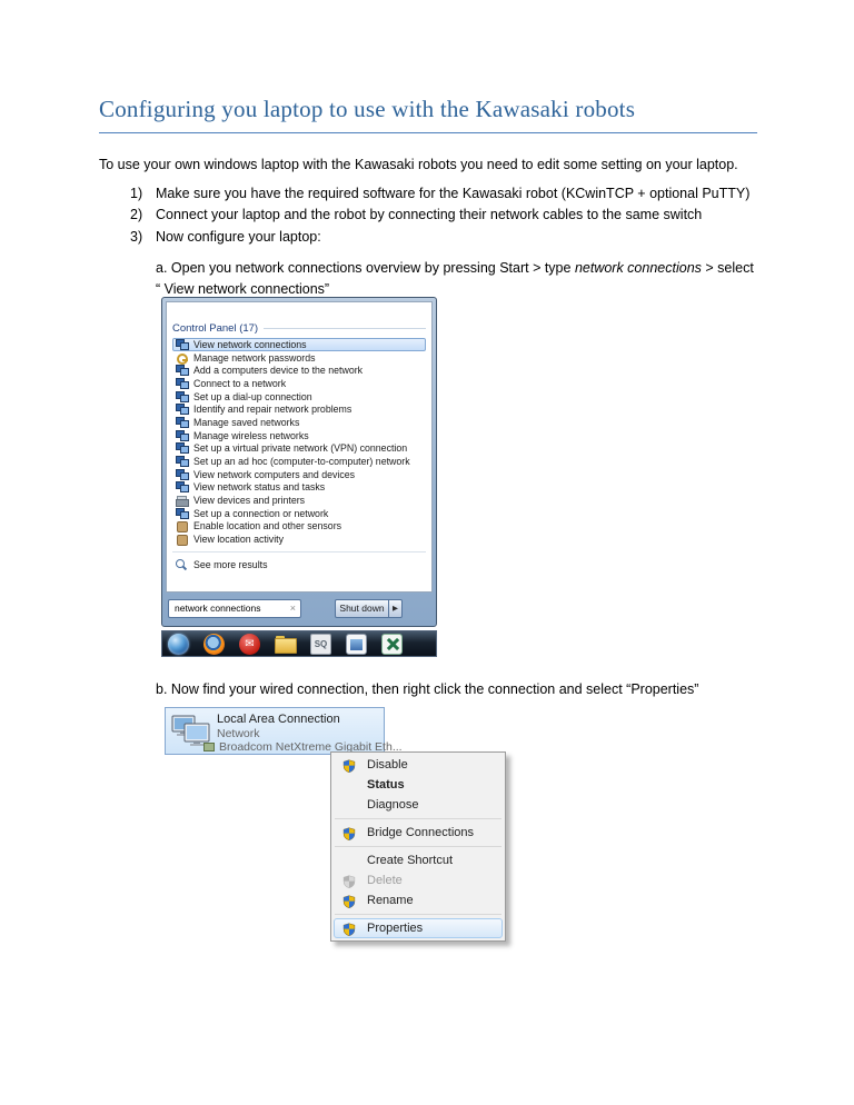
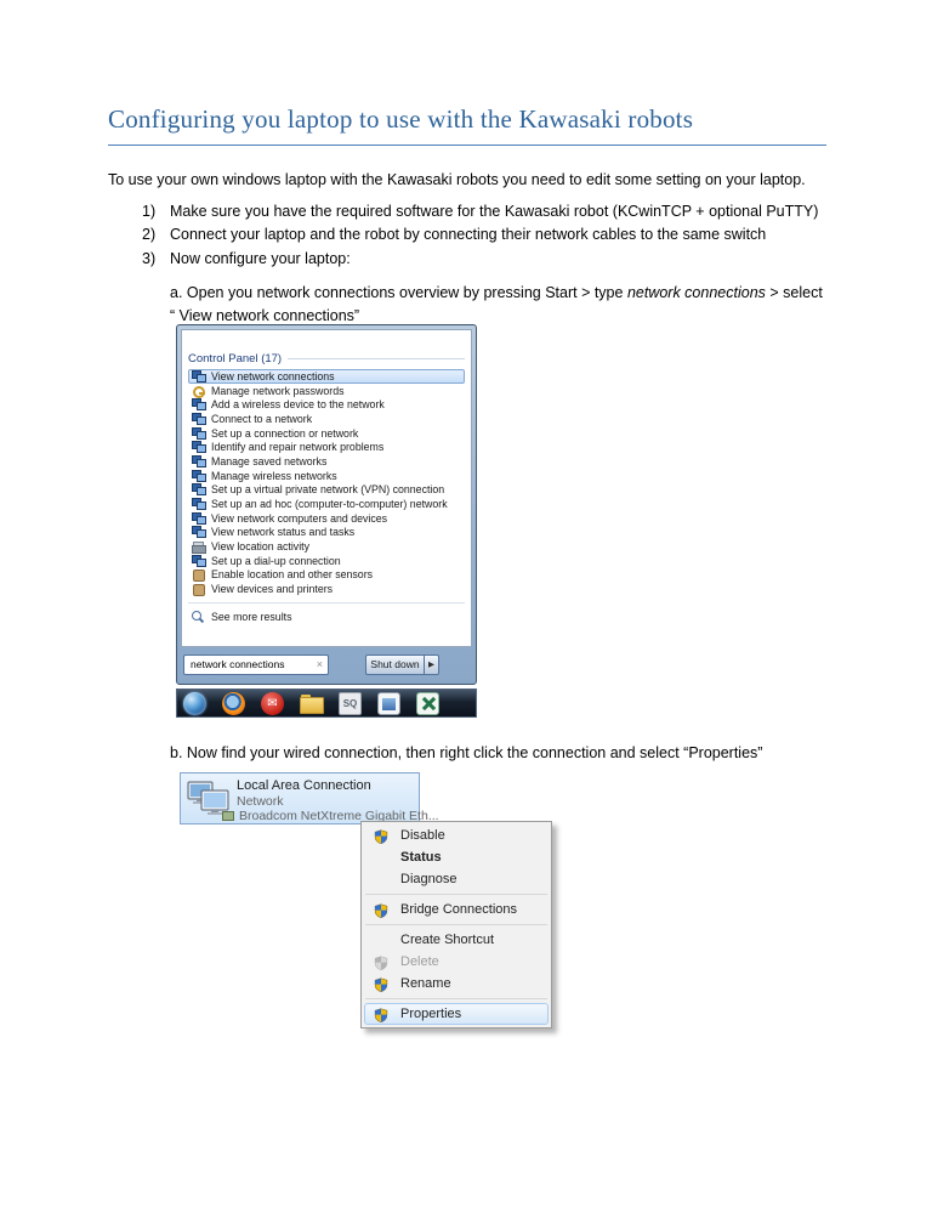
  Configuring you laptop to use with the Kawasaki robots
  To use your own windows laptop with the Kawasaki robots you need to edit some setting on your laptop.
  1)
  Make sure you have the required software for the Kawasaki robot (KCwinTCP + optional PuTTY)
  2)
  Connect your laptop and the robot by connecting their network cables to the same switch
  3)
  Now configure your laptop:
  a. Open you network connections overview by pressing Start > type network connections > select
  “ View network connections”
  Control Panel (17)
  View network connections
  Manage network passwords
- Add a computers device to the network
+ Add a wireless device to the network
  Connect to a network
- Set up a dial-up connection
+ Set up a connection or network
  Identify and repair network problems
  Manage saved networks
  Manage wireless networks
  Set up a virtual private network (VPN) connection
  Set up an ad hoc (computer-to-computer) network
  View network computers and devices
  View network status and tasks
- View devices and printers
+ View location activity
- Set up a connection or network
+ Set up a dial-up connection
  Enable location and other sensors
- View location activity
+ View devices and printers
  See more results
  network connections
  ×
  Shut down
  ✉
  SQ
  b. Now find your wired connection, then right click the connection and select “Properties”
  Local Area Connection
  Network
  Broadcom NetXtreme Gigabit Eth...
  Disable
  Status
  Diagnose
  Bridge Connections
  Create Shortcut
  Delete
  Rename
  Properties
